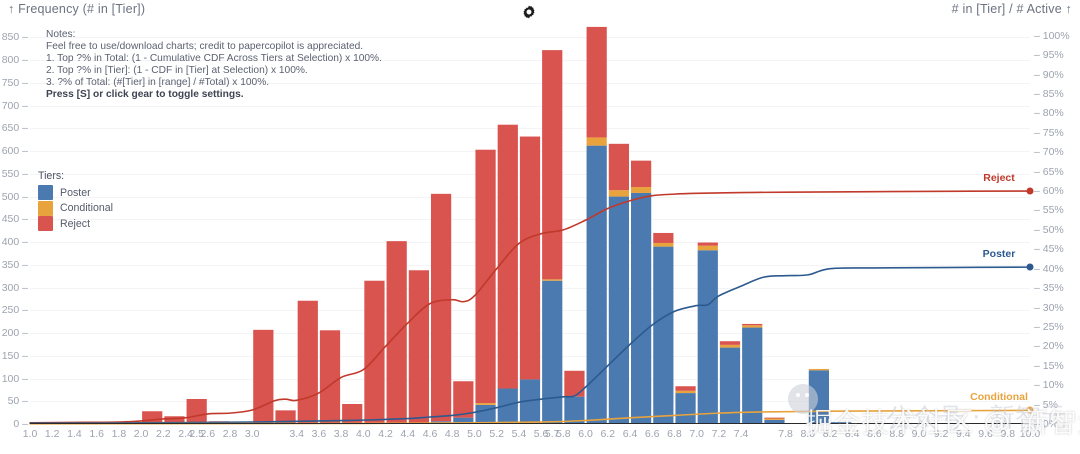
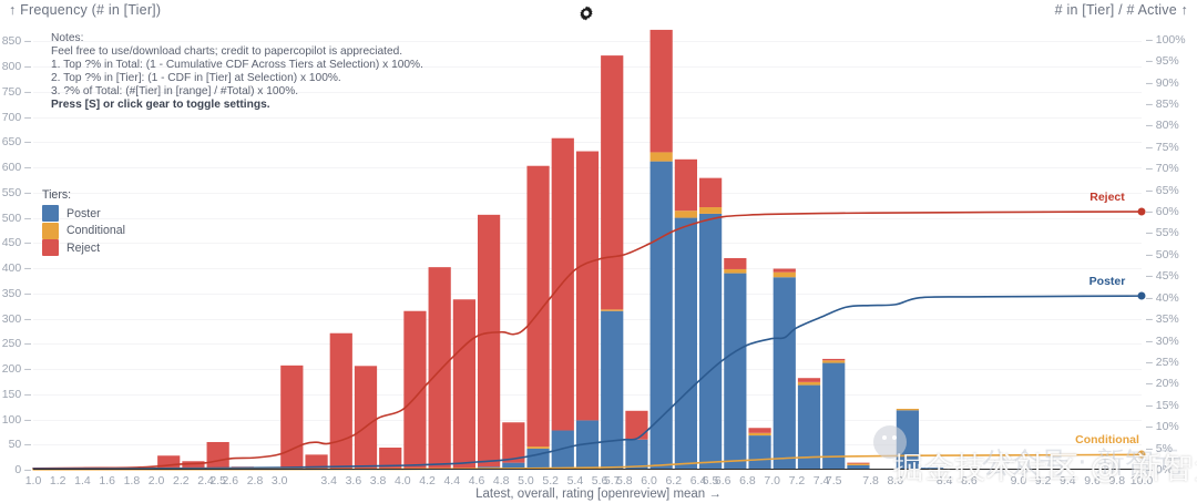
  ↑ Frequency (# in [Tier])
  # in [Tier] / # Active ↑
  Notes:
  Feel free to use/download charts; credit to papercopilot is appreciated.
  1. Top ?% in Total: (1 - Cumulative CDF Across Tiers at Selection) x 100%.
  2. Top ?% in [Tier]: (1 - CDF in [Tier] at Selection) x 100%.
  3. ?% of Total: (#[Tier] in [range] / #Total) x 100%. Press [S] or click gear to toggle settings.
  Tiers:
  Poster
  Conditional
  Reject
+ Latest, overall, rating [openreview] mean →
  公众号 · 新智元
  掘金技术社区 @ 新智
  0 –
  50 –
  100 –
  150 –
  200 –
  250 –
  300 –
  350 –
  400 –
  450 –
  500 –
  550 –
  600 –
  650 –
  700 –
  750 –
  800 –
  850 –
  – 0%
  – 5%
  – 10%
  – 15%
  – 20%
  – 25%
  – 30%
  – 35%
  – 40%
  – 45%
  – 50%
  – 55%
  – 60%
  – 65%
  – 70%
  – 75%
  – 80%
  – 85%
  – 90%
  – 95%
  – 100%
  1.0
  1.2
  1.4
  1.6
  1.8
  2.0
  2.2
  2.4
  2.6
  2.8
  3.0
  2.5
  3.4
  3.6
  3.8
  4.0
  4.2
  4.4
  4.6
  4.8
  5.0
  5.2
  5.4
  5.6
  5.8
  6.0
  6.2
  6.4
  6.6
  6.8
  7.0
  7.2
  7.4
  5.7
  7.8
  8.0
- 8.2
+ 6.5
  8.4
  8.6
- 8.8
+ 7.5
  9.0
  9.2
  9.4
  9.6
  9.8
  10.0
  Reject
  Poster
  Conditional
